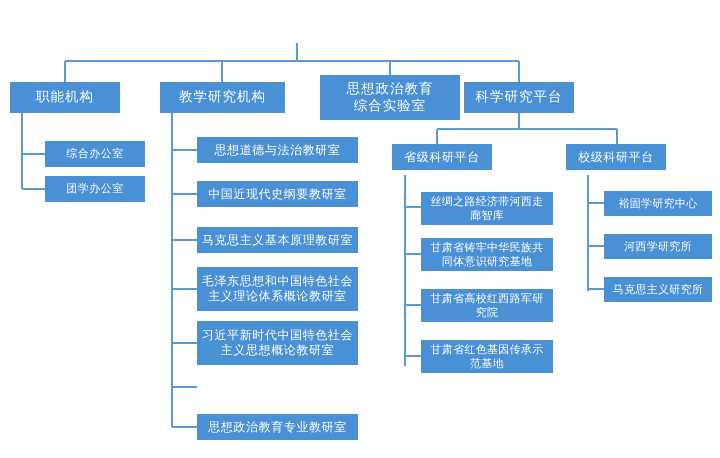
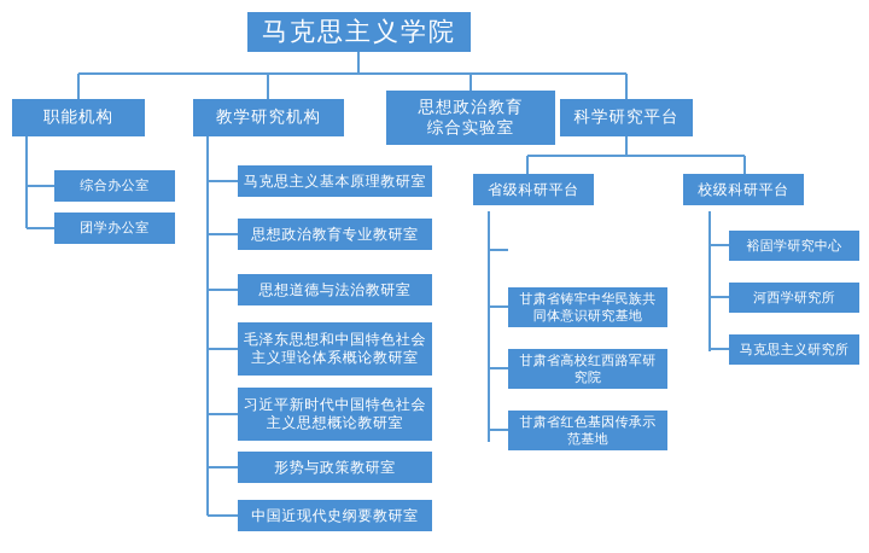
+ 马克思主义学院
  职能机构
  教学研究机构
  思想政治教育
  综合实验室
  科学研究平台
  综合办公室
  团学办公室
- 思想道德与法治教研室
+ 马克思主义基本原理教研室
- 中国近现代史纲要教研室
+ 思想政治教育专业教研室
- 马克思主义基本原理教研室
+ 思想道德与法治教研室
  毛泽东思想和中国特色社会主义理论体系概论教研室
  习近平新时代中国特色社会主义思想概论教研室
+ 形势与政策教研室
- 思想政治教育专业教研室
+ 中国近现代史纲要教研室
  省级科研平台
  校级科研平台
- 丝绸之路经济带河西走廊智库
  甘肃省铸牢中华民族共同体意识研究基地
  甘肃省高校红西路军研究院
  甘肃省红色基因传承示范基地
  裕固学研究中心
  河西学研究所
  马克思主义研究所
